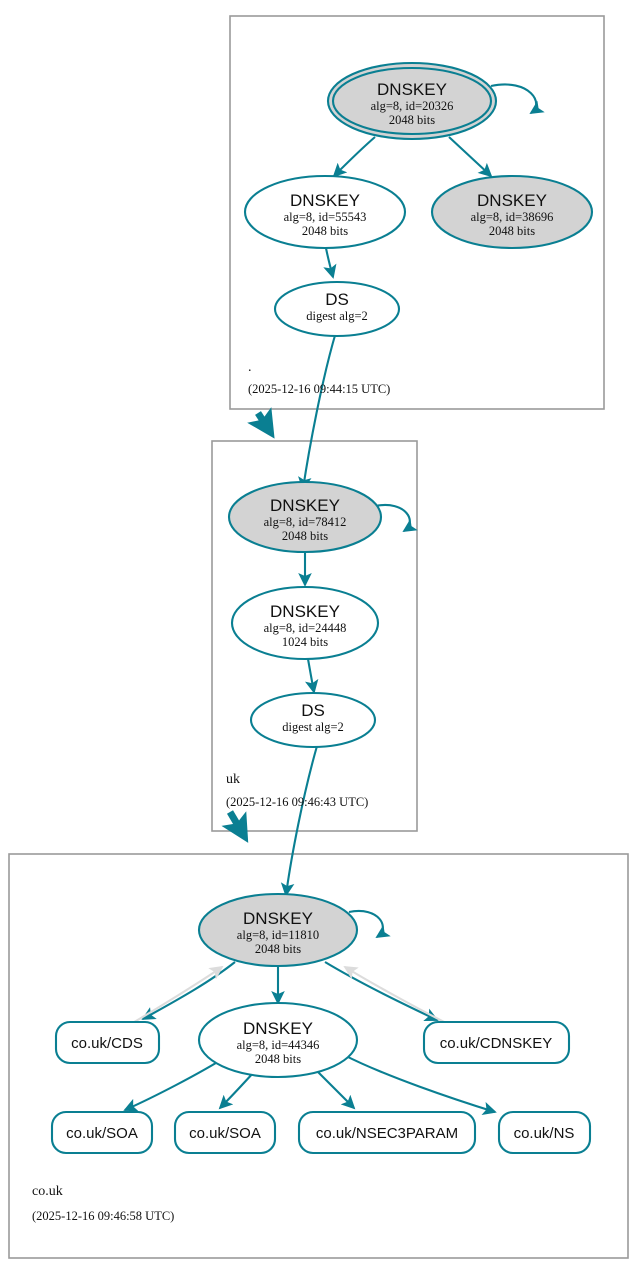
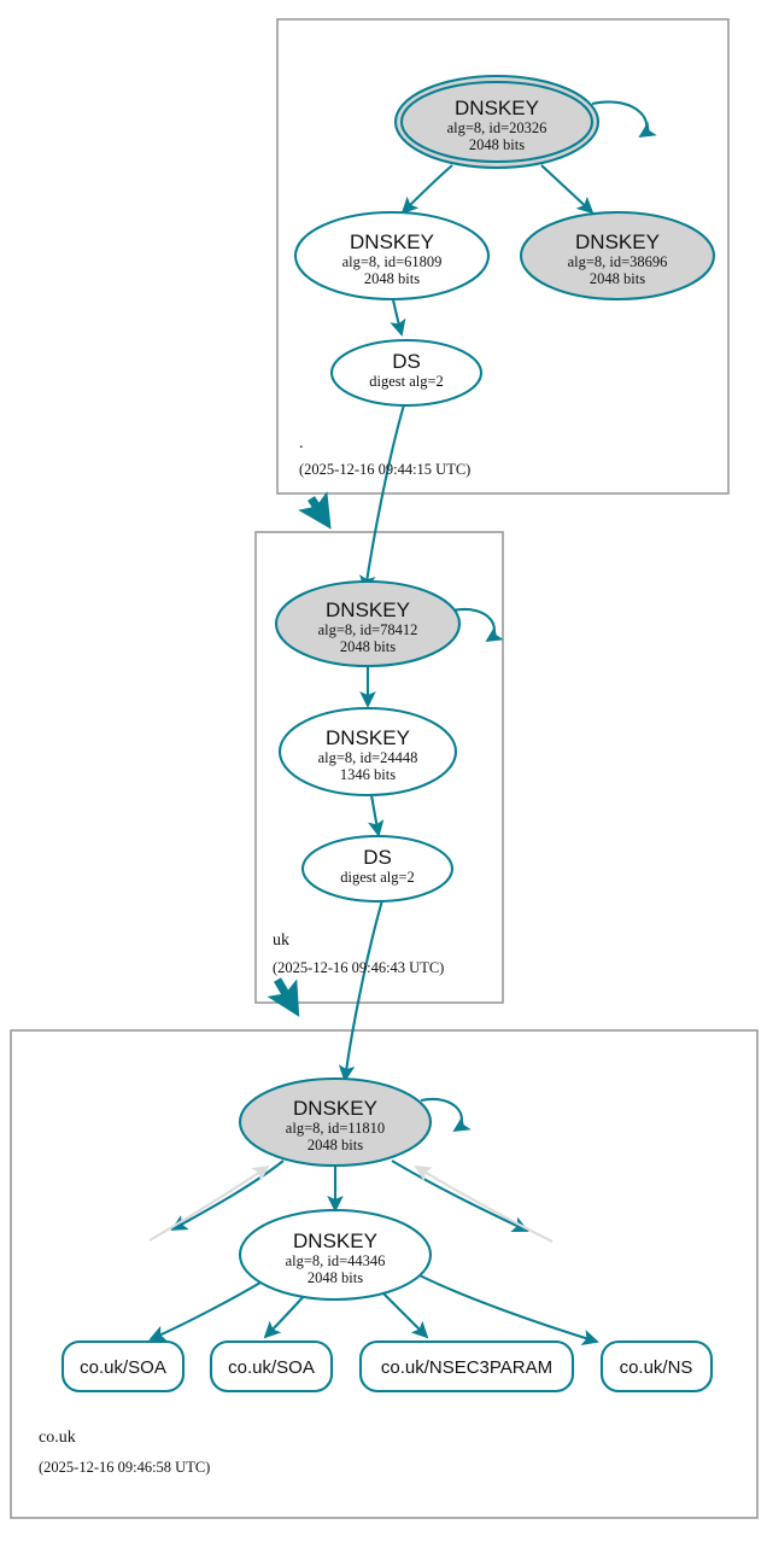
  DNSKEY
  alg=8, id=20326
  2048 bits
  DNSKEY
- alg=8, id=55543
+ alg=8, id=61809
  2048 bits
  DNSKEY
  alg=8, id=38696
  2048 bits
  DS
  digest alg=2
  .
  (2025-12-16 09:44:15 UTC)
  DNSKEY
  alg=8, id=78412
  2048 bits
  DNSKEY
  alg=8, id=24448
- 1024 bits
+ 1346 bits
  DS
  digest alg=2
  uk
  (2025-12-16 09:46:43 UTC)
  DNSKEY
  alg=8, id=11810
  2048 bits
  DNSKEY
  alg=8, id=44346
  2048 bits
- co.uk/CDS
- co.uk/CDNSKEY
  co.uk/SOA
  co.uk/SOA
  co.uk/NSEC3PARAM
  co.uk/NS
  co.uk
  (2025-12-16 09:46:58 UTC)
